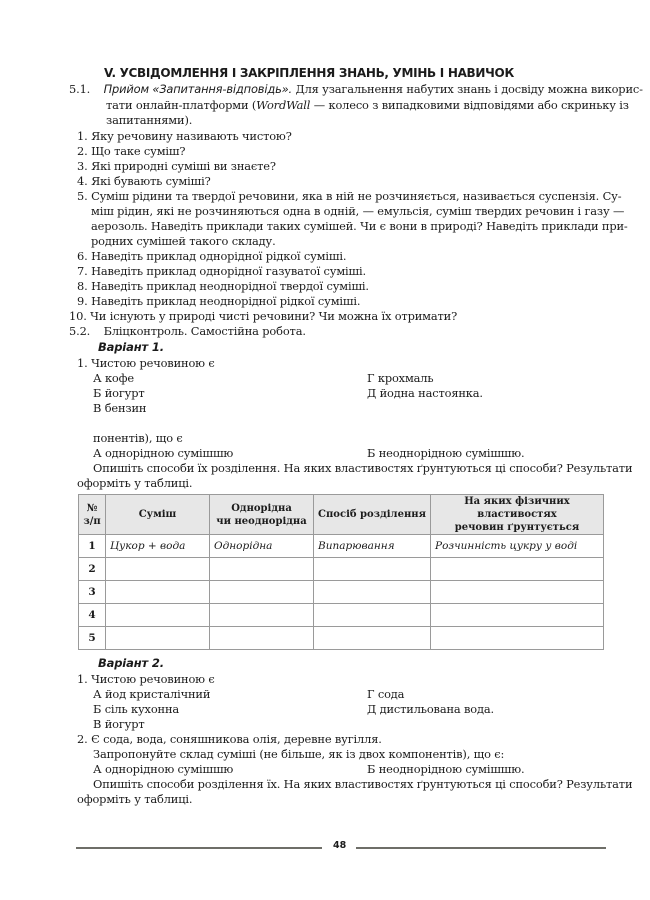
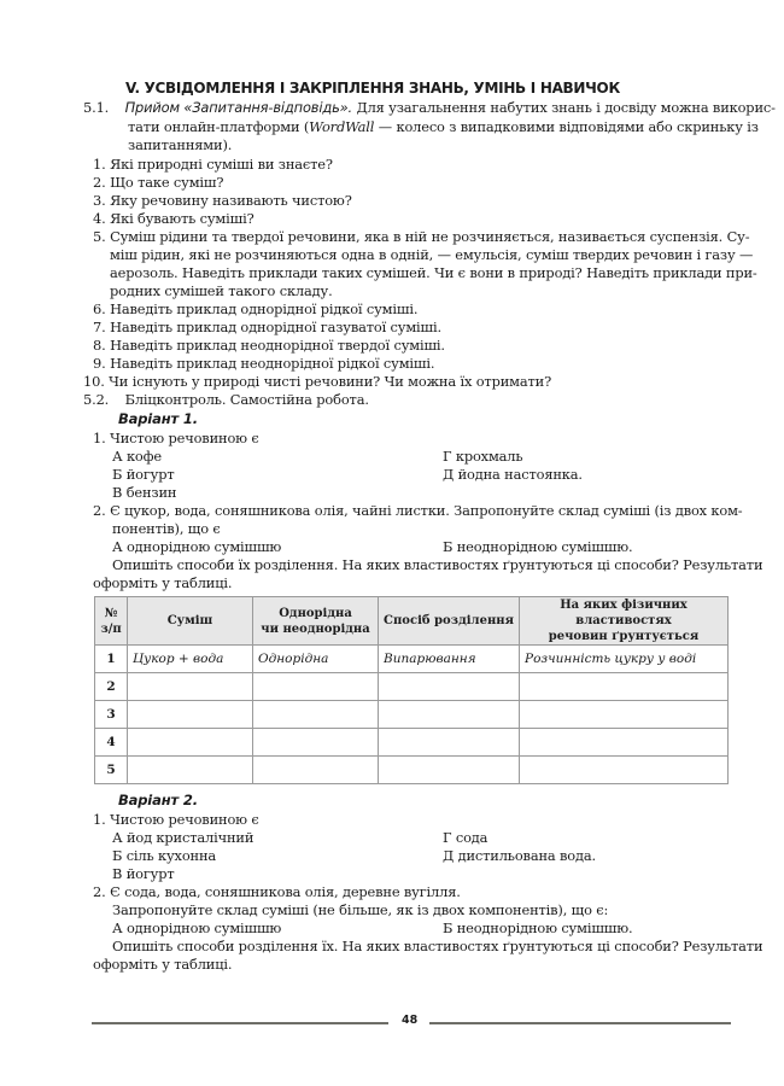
  V. УСВІДОМЛЕННЯ І ЗАКРІПЛЕННЯ ЗНАНЬ, УМІНЬ І НАВИЧОК
  5.1. Прийом «Запитання-відповідь». Для узагальнення набутих знань і досвіду можна викорис-
  тати онлайн-платформи (WordWall — колесо з випадковими відповідями або скриньку із
  запитаннями).
- 1. Яку речовину називають чистою?
+ 1. Які природні суміші ви знаєте?
  2. Що таке суміш?
- 3. Які природні суміші ви знаєте?
+ 3. Яку речовину називають чистою?
  4. Які бувають суміші?
  5. Суміш рідини та твердої речовини, яка в ній не розчиняється, називається суспензія. Су-
  міш рідин, які не розчиняються одна в одній, — емульсія, суміш твердих речовин і газу —
  аерозоль. Наведіть приклади таких сумішей. Чи є вони в природі? Наведіть приклади при-
  родних сумішей такого складу.
  6. Наведіть приклад однорідної рідкої суміші.
  7. Наведіть приклад однорідної газуватої суміші.
  8. Наведіть приклад неоднорідної твердої суміші.
  9. Наведіть приклад неоднорідної рідкої суміші.
  10. Чи існують у природі чисті речовини? Чи можна їх отримати?
  5.2. Бліцконтроль. Самостійна робота.
  Варіант 1.
  1. Чистою речовиною є
  А кофе
  Б йогурт
  В бензин
  Г крохмаль
  Д йодна настоянка.
+ 2. Є цукор, вода, соняшникова олія, чайні листки. Запропонуйте склад суміші (із двох ком-
  понентів), що є
  А однорідною сумішшю
  Б неоднорідною сумішшю.
  Опишіть способи їх розділення. На яких властивостях ґрунтуються ці способи? Результати
  оформіть у таблиці.
  №з/п	Суміш	Однорідначи неоднорідна	Спосіб розділення	На яких фізичних властивостяхречовин ґрунтується
  1	Цукор + вода	Однорідна	Випарювання	Розчинність цукру у воді
  2
  3
  4
  5
  Варіант 2.
  1. Чистою речовиною є
  А йод кристалічний
  Б сіль кухонна
  В йогурт
  Г сода
  Д дистильована вода.
  2. Є сода, вода, соняшникова олія, деревне вугілля.
  Запропонуйте склад суміші (не більше, як із двох компонентів), що є:
  А однорідною сумішшю
  Б неоднорідною сумішшю.
  Опишіть способи розділення їх. На яких властивостях ґрунтуються ці способи? Результати
  оформіть у таблиці.
  48
